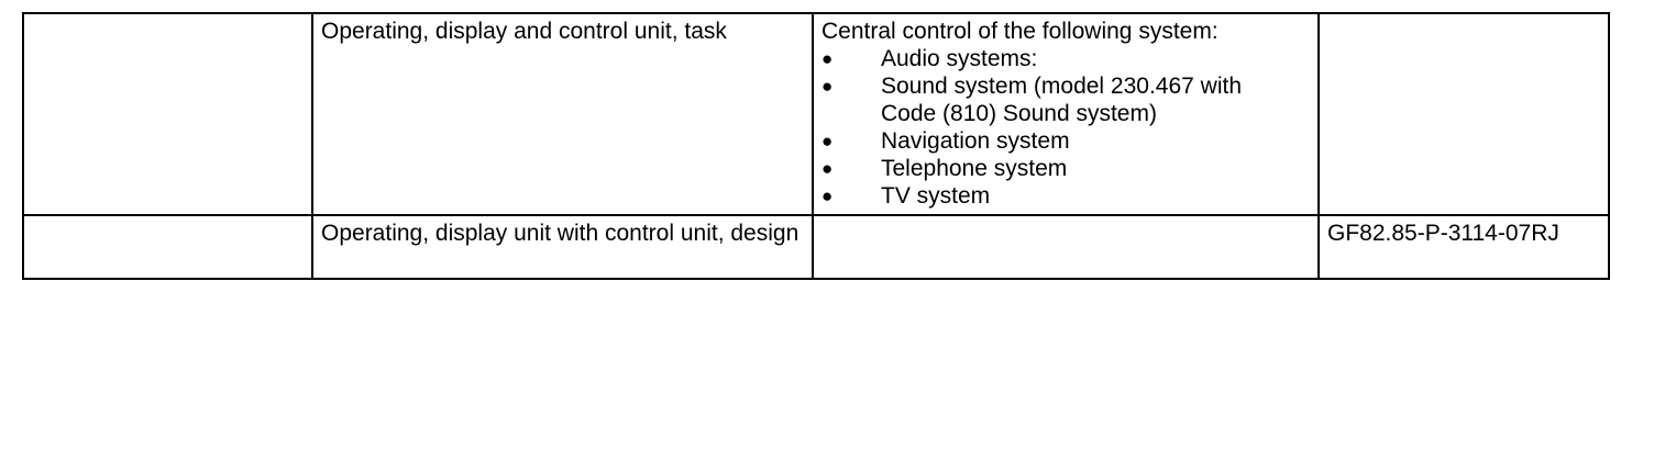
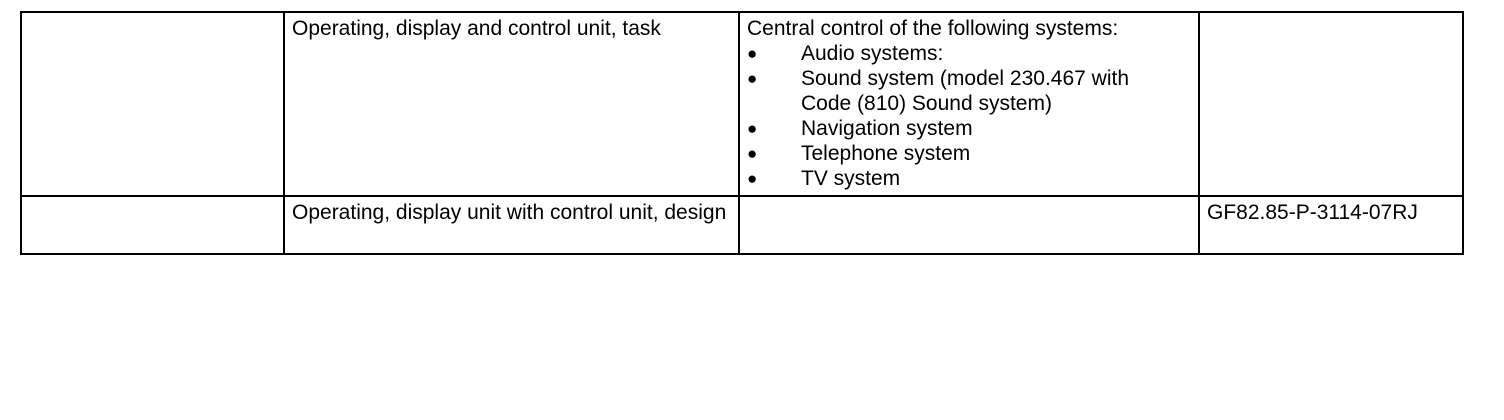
- 	Operating, display and control unit, task	Central control of the following system: ● Audio systems: ● Sound system (model 230.467 with Code (810) Sound system) ● Navigation system ● Telephone system ● TV system
+ 	Operating, display and control unit, task	Central control of the following systems: ● Audio systems: ● Sound system (model 230.467 with Code (810) Sound system) ● Navigation system ● Telephone system ● TV system
  	Operating, display unit with control unit, design		GF82.85-P-3114-07RJ
